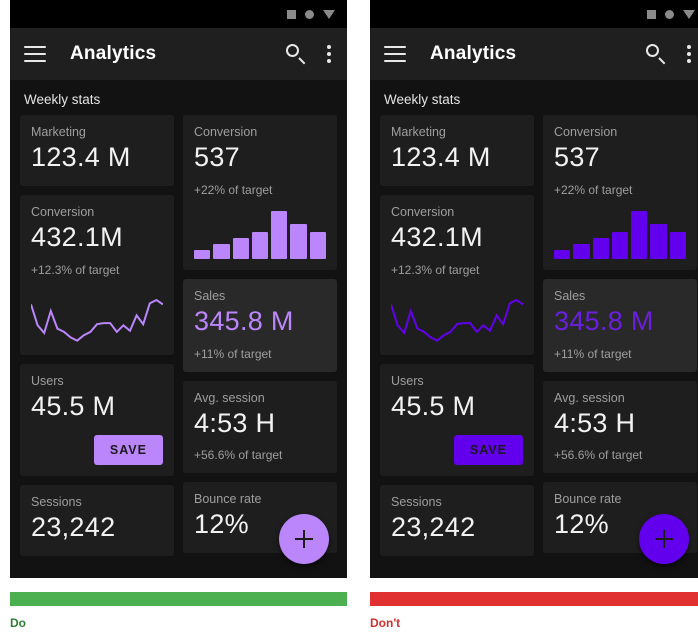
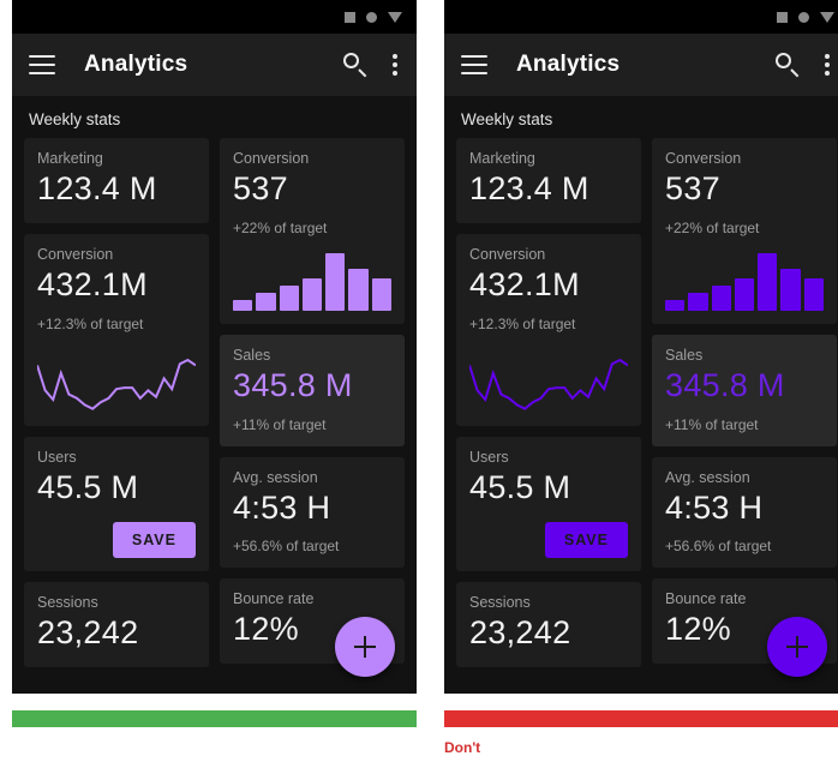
  Analytics
  Weekly stats
  Marketing
  123.4 M
  Conversion
  432.1M
  +12.3% of target
  Users
  45.5 M
  SAVE
  Sessions
  23,242
  Conversion
  537
  +22% of target
  Sales
  345.8 M
  +11% of target
  Avg. session
  4:53 H
  +56.6% of target
  Bounce rate
  12%
- Do
  Analytics
  Weekly stats
  Marketing
  123.4 M
  Conversion
  432.1M
  +12.3% of target
  Users
  45.5 M
  SAVE
  Sessions
  23,242
  Conversion
  537
  +22% of target
  Sales
  345.8 M
  +11% of target
  Avg. session
  4:53 H
  +56.6% of target
  Bounce rate
  12%
  Don't
